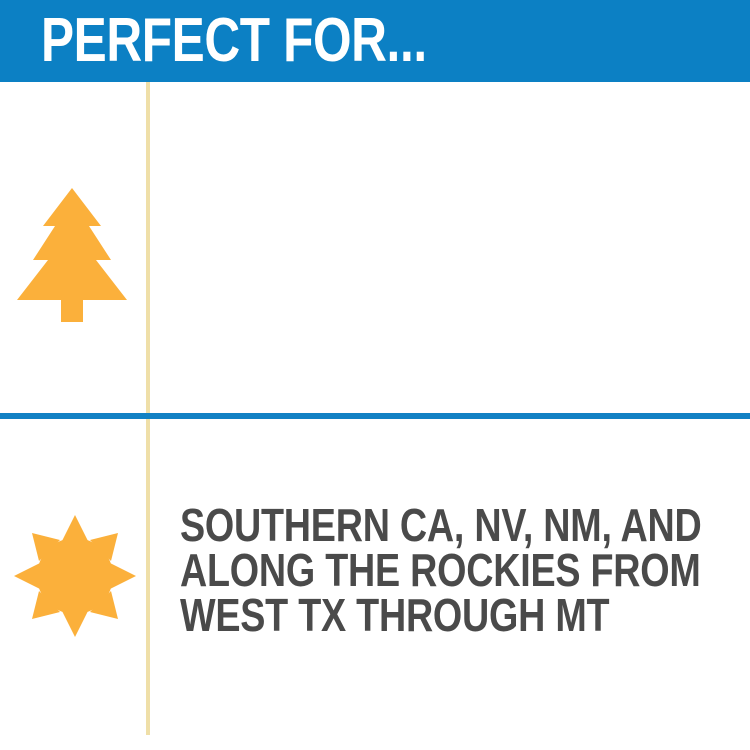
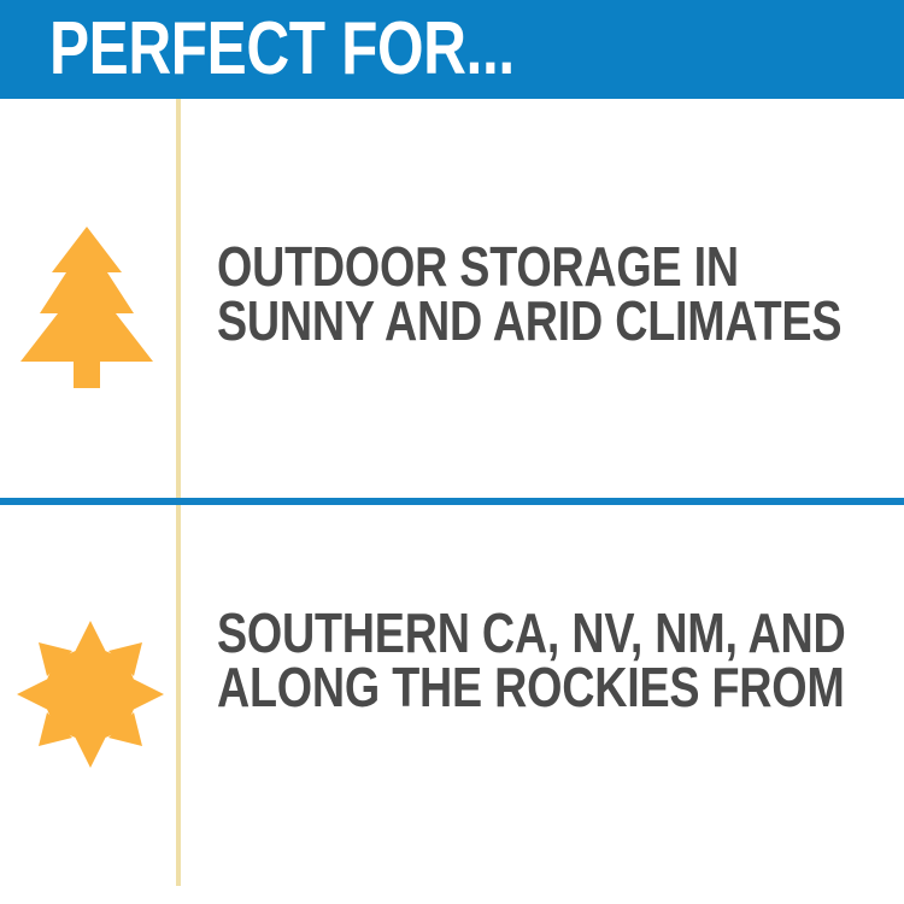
  PERFECT FOR...
+ OUTDOOR STORAGE IN
+ SUNNY AND ARID CLIMATES
  SOUTHERN CA, NV, NM, AND
  ALONG THE ROCKIES FROM
- WEST TX THROUGH MT
